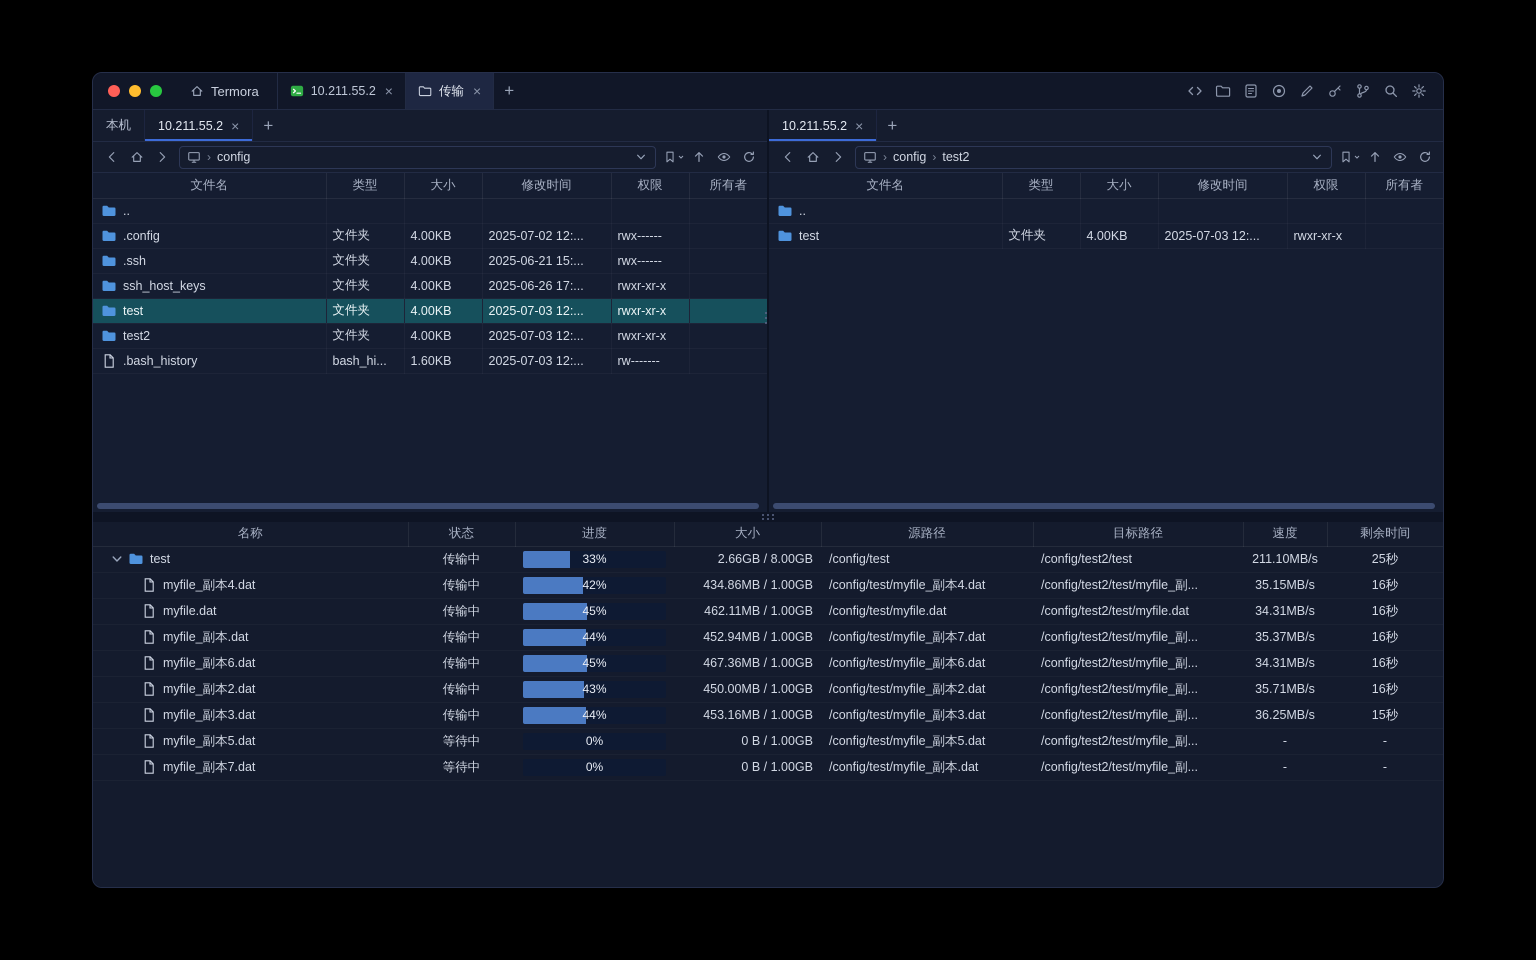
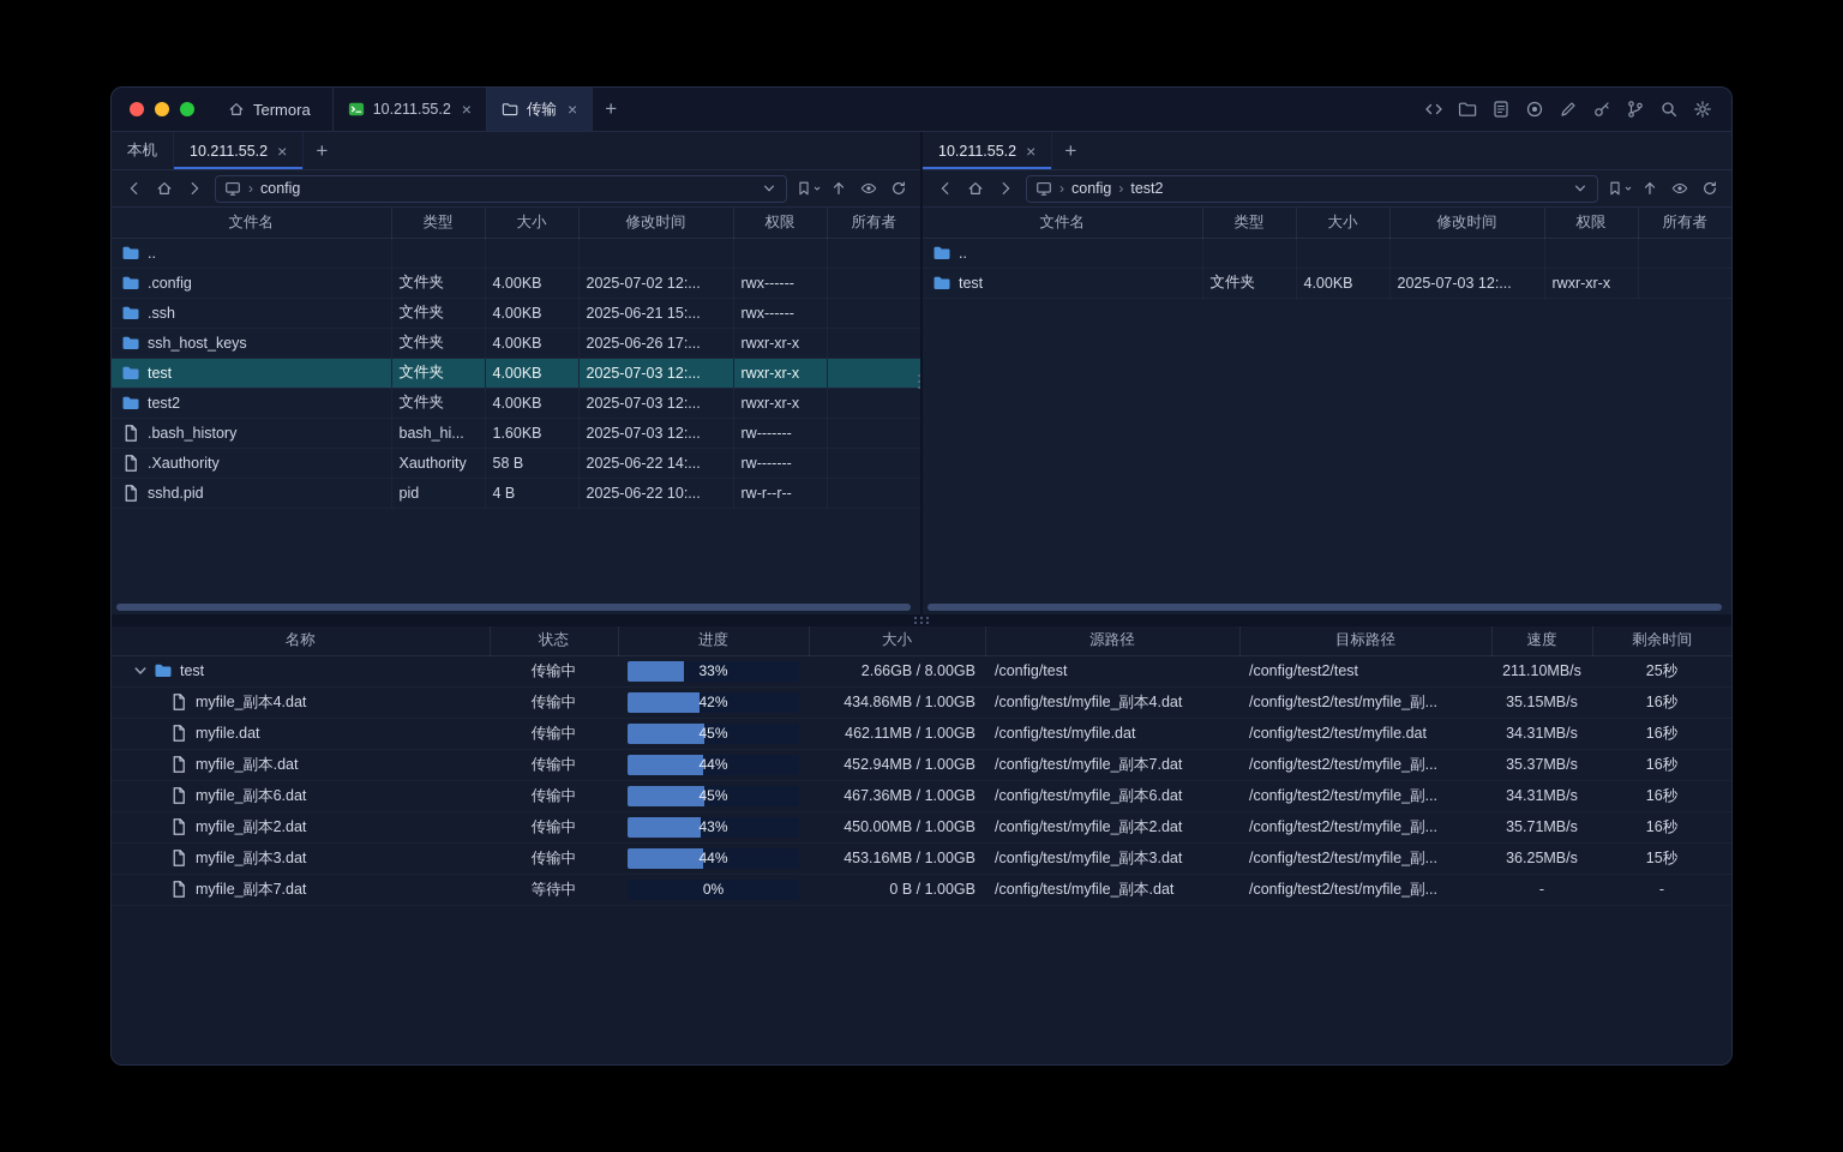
  Termora
  10.211.55.2
  ×
  传输
  ×
  +
  本机
  10.211.55.2
  ×
  +
  ›
  config
  文件名	类型	大小	修改时间	权限	所有者
  ..
  .config	文件夹	4.00KB	2025-07-02 12:...	rwx------
  .ssh	文件夹	4.00KB	2025-06-21 15:...	rwx------
  ssh_host_keys	文件夹	4.00KB	2025-06-26 17:...	rwxr-xr-x
  test	文件夹	4.00KB	2025-07-03 12:...	rwxr-xr-x
  test2	文件夹	4.00KB	2025-07-03 12:...	rwxr-xr-x
  .bash_history	bash_hi...	1.60KB	2025-07-03 12:...	rw-------
+ .Xauthority	Xauthority	58 B	2025-06-22 14:...	rw-------
+ sshd.pid	pid	4 B	2025-06-22 10:...	rw-r--r--
  10.211.55.2
  ×
  +
  ›
  config
  ›
  test2
  文件名	类型	大小	修改时间	权限	所有者
  ..
  test	文件夹	4.00KB	2025-07-03 12:...	rwxr-xr-x
  名称	状态	进度	大小	源路径	目标路径	速度	剩余时间
  test	传输中	33%	2.66GB / 8.00GB	/config/test	/config/test2/test	211.10MB/s	25秒
  myfile_副本4.dat	传输中	42%	434.86MB / 1.00GB	/config/test/myfile_副本4.dat	/config/test2/test/myfile_副...	35.15MB/s	16秒
  myfile.dat	传输中	45%	462.11MB / 1.00GB	/config/test/myfile.dat	/config/test2/test/myfile.dat	34.31MB/s	16秒
  myfile_副本.dat	传输中	44%	452.94MB / 1.00GB	/config/test/myfile_副本7.dat	/config/test2/test/myfile_副...	35.37MB/s	16秒
  myfile_副本6.dat	传输中	45%	467.36MB / 1.00GB	/config/test/myfile_副本6.dat	/config/test2/test/myfile_副...	34.31MB/s	16秒
  myfile_副本2.dat	传输中	43%	450.00MB / 1.00GB	/config/test/myfile_副本2.dat	/config/test2/test/myfile_副...	35.71MB/s	16秒
  myfile_副本3.dat	传输中	44%	453.16MB / 1.00GB	/config/test/myfile_副本3.dat	/config/test2/test/myfile_副...	36.25MB/s	15秒
- myfile_副本5.dat	等待中	0%	0 B / 1.00GB	/config/test/myfile_副本5.dat	/config/test2/test/myfile_副...	-	-
  myfile_副本7.dat	等待中	0%	0 B / 1.00GB	/config/test/myfile_副本.dat	/config/test2/test/myfile_副...	-	-
